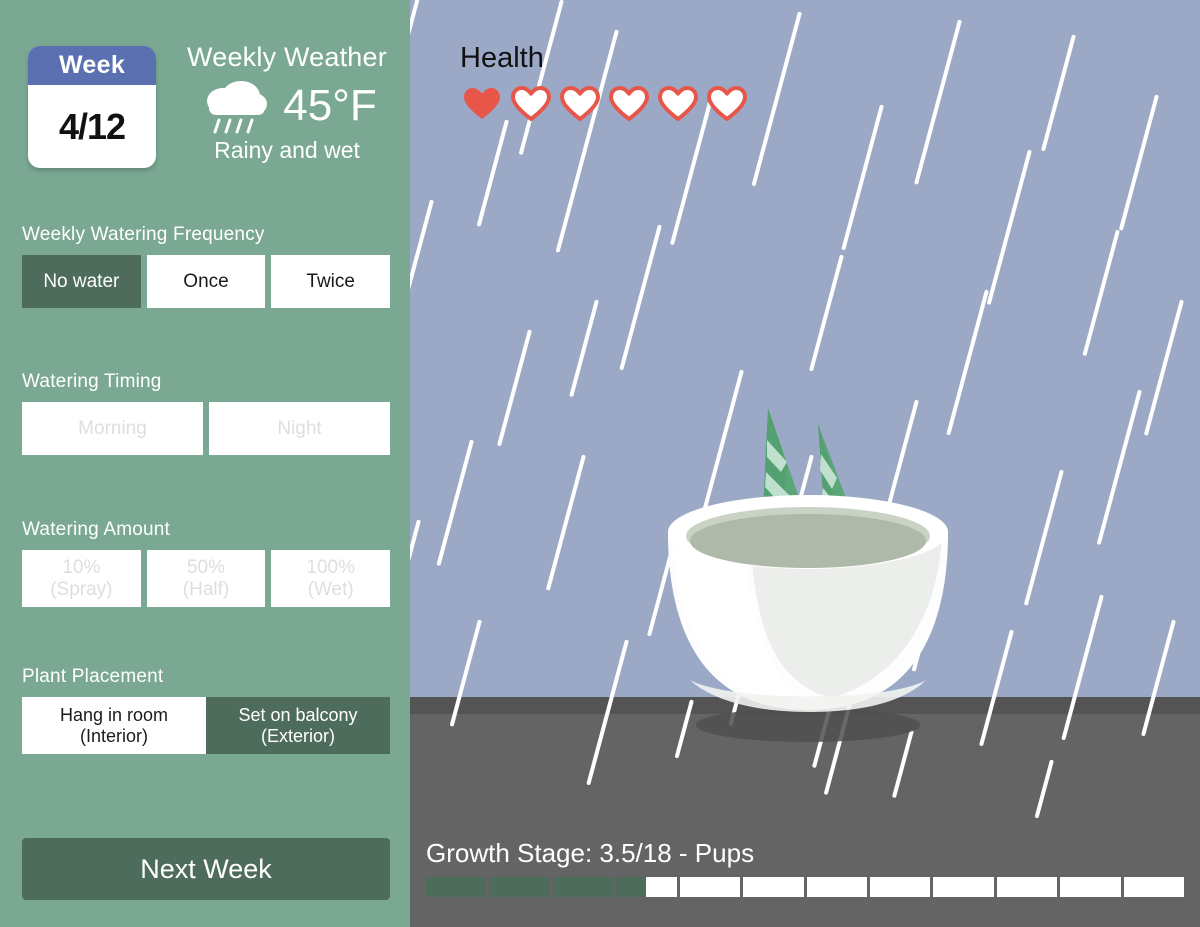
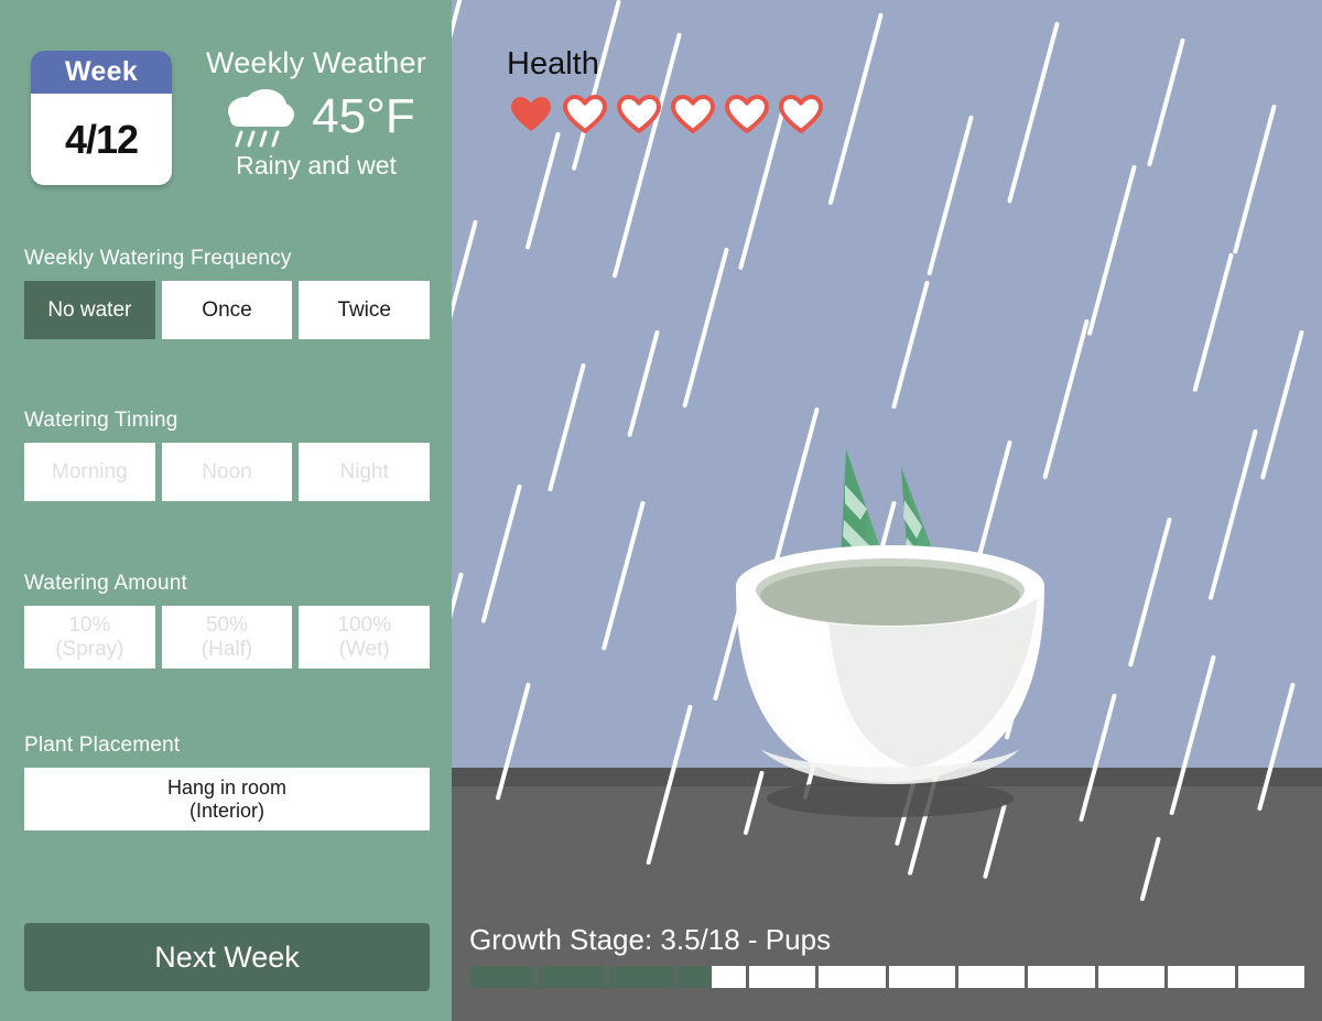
  Week
  4/12
  Weekly Weather
  45°F
  Rainy and wet
  Weekly Watering Frequency
  No water
  Once
  Twice
  Watering Timing
  Morning
+ Noon
  Night
  Watering Amount
  10%
  (Spray)
  50%
  (Half)
  100%
  (Wet)
  Plant Placement
  Hang in room
  (Interior)
- Set on balcony
- (Exterior)
  Next Week
  Health
  Growth Stage: 3.5/18 - Pups
